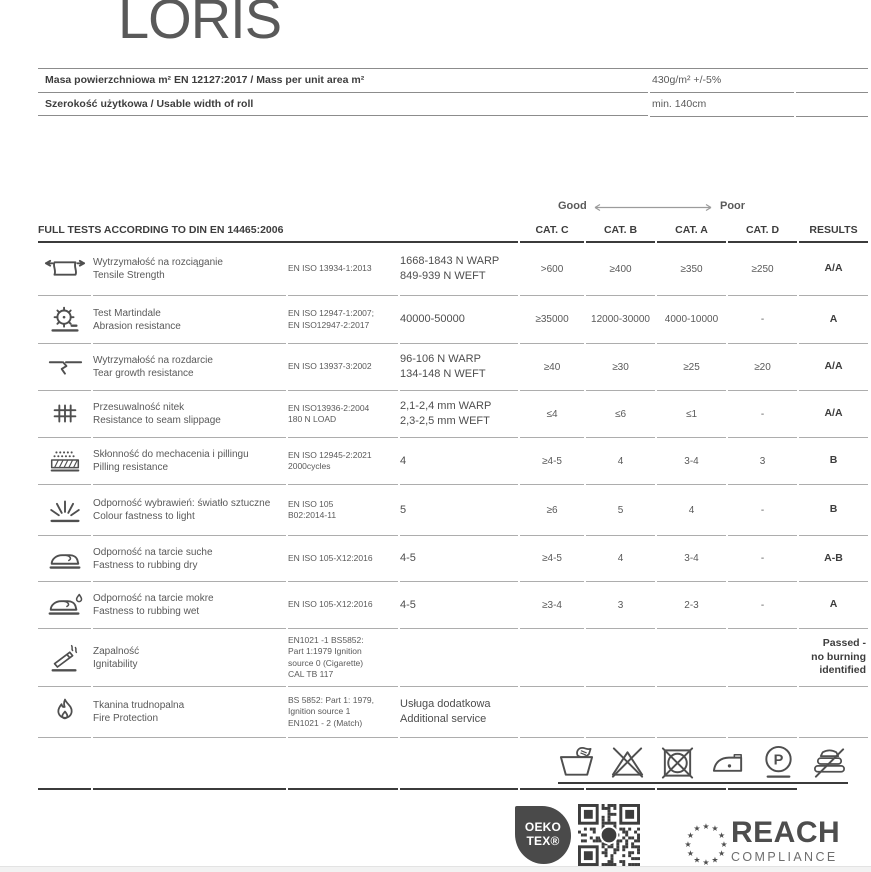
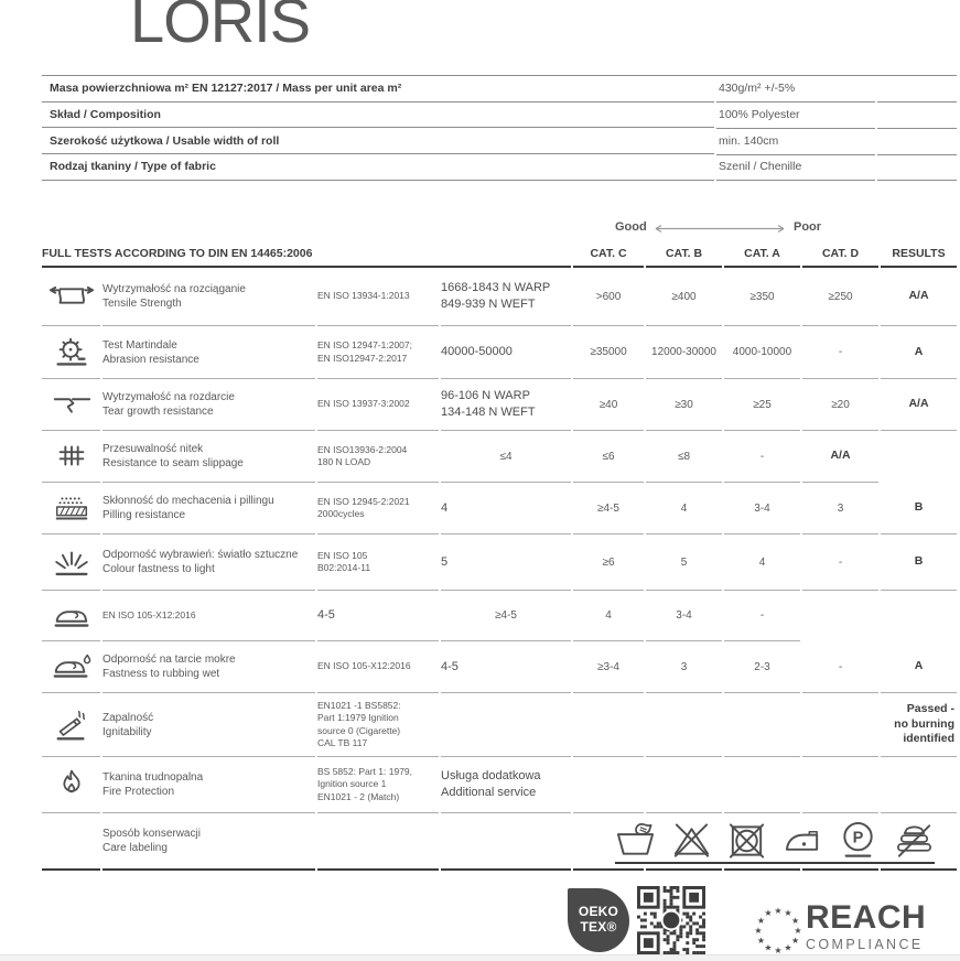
  LORIS
  Masa powierzchniowa m² EN 12127:2017 / Mass per unit area m²
  430g/m² +/-5%
+ Skład / Composition
+ 100% Polyester
  Szerokość użytkowa / Usable width of roll
  min. 140cm
+ Rodzaj tkaniny / Type of fabric
+ Szenil / Chenille
  Good
  Poor
  FULL TESTS ACCORDING TO DIN EN 14465:2006
  CAT. C
  CAT. B
  CAT. A
  CAT. D
  RESULTS
  Wytrzymałość na rozciąganie
  Tensile Strength
  EN ISO 13934-1:2013
  1668-1843 N WARP
  849-939 N WEFT
  >600
  ≥400
  ≥350
  ≥250
  A/A
  Test Martindale
  Abrasion resistance
  EN ISO 12947-1:2007;
  EN ISO12947-2:2017
  40000-50000
  ≥35000
  12000-30000
  4000-10000
  -
  A
  Wytrzymałość na rozdarcie
  Tear growth resistance
  EN ISO 13937-3:2002
  96-106 N WARP
  134-148 N WEFT
  ≥40
  ≥30
  ≥25
  ≥20
  A/A
  Przesuwalność nitek
  Resistance to seam slippage
  EN ISO13936-2:2004
  180 N LOAD
- 2,1-2,4 mm WARP
- 2,3-2,5 mm WEFT
  ≤4
  ≤6
- ≤1
+ ≤8
  -
  A/A
  Skłonność do mechacenia i pillingu
  Pilling resistance
  EN ISO 12945-2:2021
  2000cycles
  4
  ≥4-5
  4
  3-4
  3
  B
  Odporność wybrawień: światło sztuczne
  Colour fastness to light
  EN ISO 105
  B02:2014-11
  5
  ≥6
  5
  4
  -
  B
- Odporność na tarcie suche
- Fastness to rubbing dry
  EN ISO 105-X12:2016
  4-5
  ≥4-5
  4
  3-4
  -
- A-B
  Odporność na tarcie mokre
  Fastness to rubbing wet
  EN ISO 105-X12:2016
  4-5
  ≥3-4
  3
  2-3
  -
  A
  Zapalność
  Ignitability
  EN1021 -1 BS5852:
  Part 1:1979 Ignition
  source 0 (Cigarette)
  CAL TB 117
  Passed -
  no burning
  identified
  Tkanina trudnopalna
  Fire Protection
  BS 5852: Part 1: 1979,
  Ignition source 1
  EN1021 - 2 (Match)
  Usługa dodatkowa
  Additional service
+ Sposób konserwacji
+ Care labeling
  P
  OEKO
  TEX®
  ★
  ★
  ★
  ★
  ★
  ★
  ★
  ★
  ★
  ★
  ★
  ★
  REACH
  COMPLIANCE
